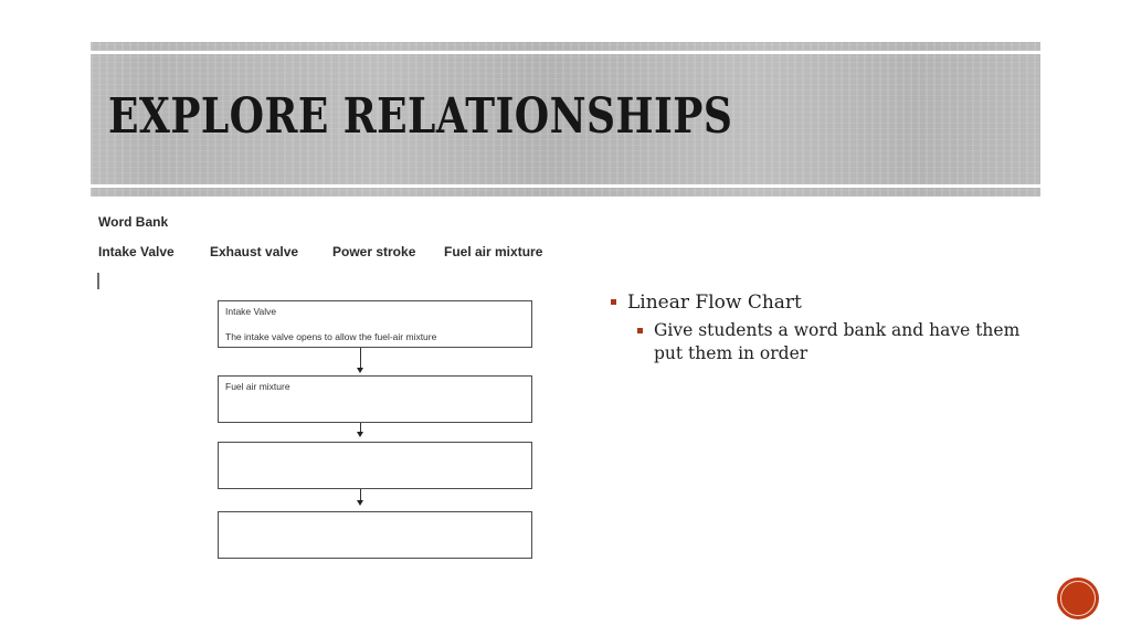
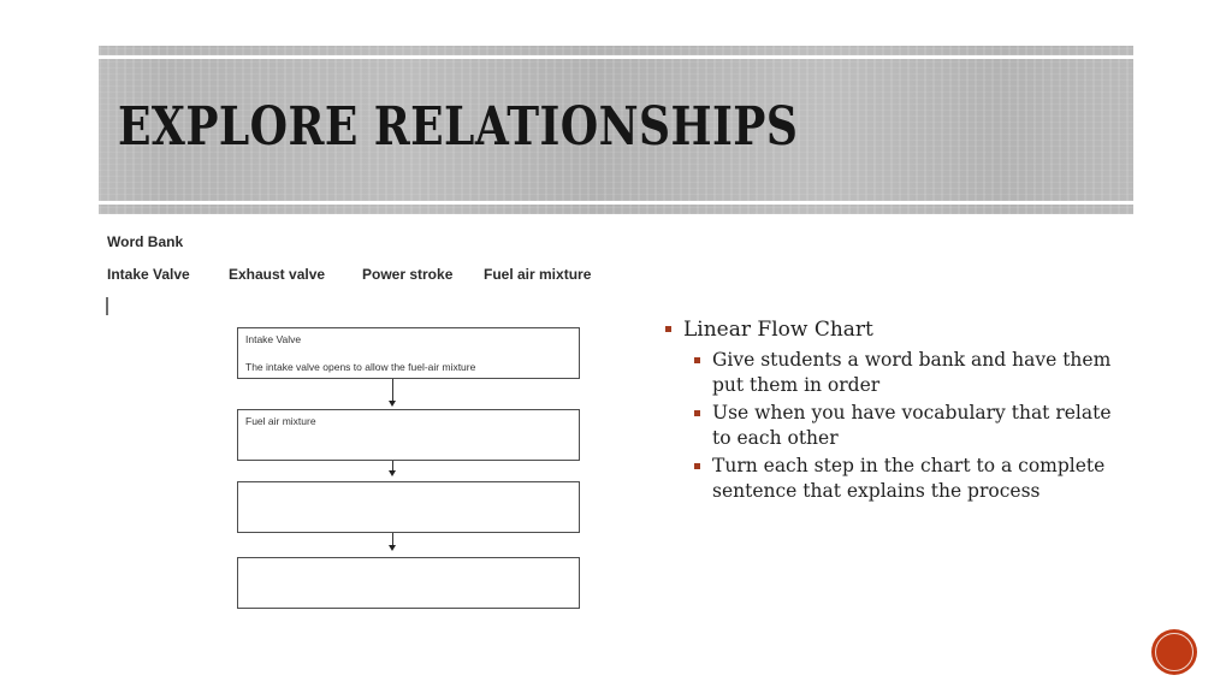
  EXPLORE RELATIONSHIPS
  Word Bank
  Intake Valve
  Exhaust valve
  Power stroke
  Fuel air mixture
  Intake Valve
  The intake valve opens to allow the fuel-air mixture
  Fuel air mixture
  Linear Flow Chart
  Give students a word bank and have them put them in order
+ Use when you have vocabulary that relate to each other
+ Turn each step in the chart to a complete sentence that explains the process
